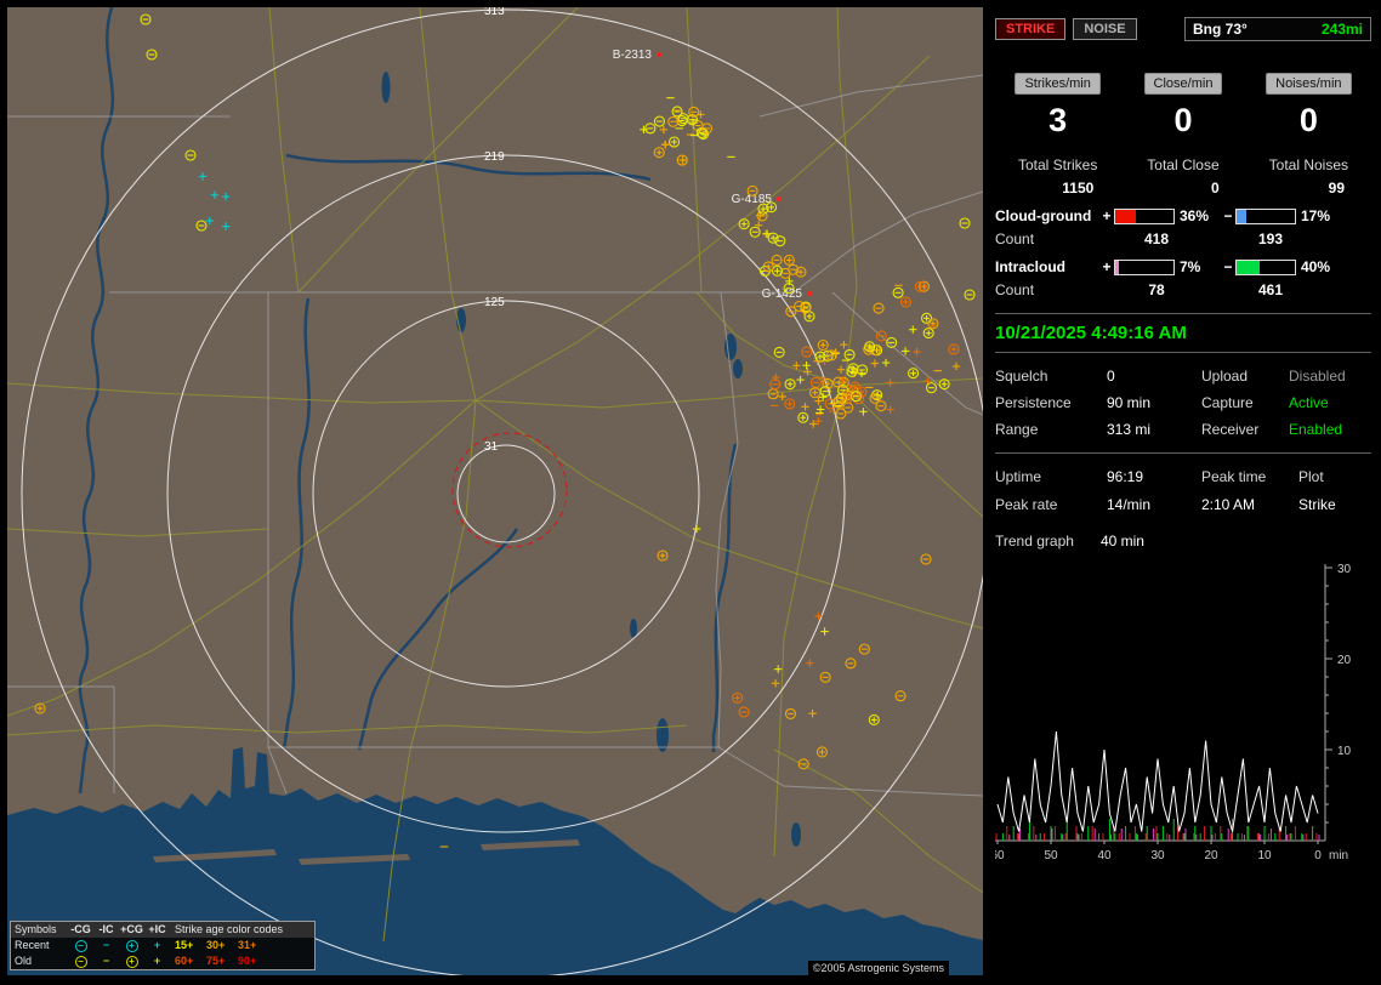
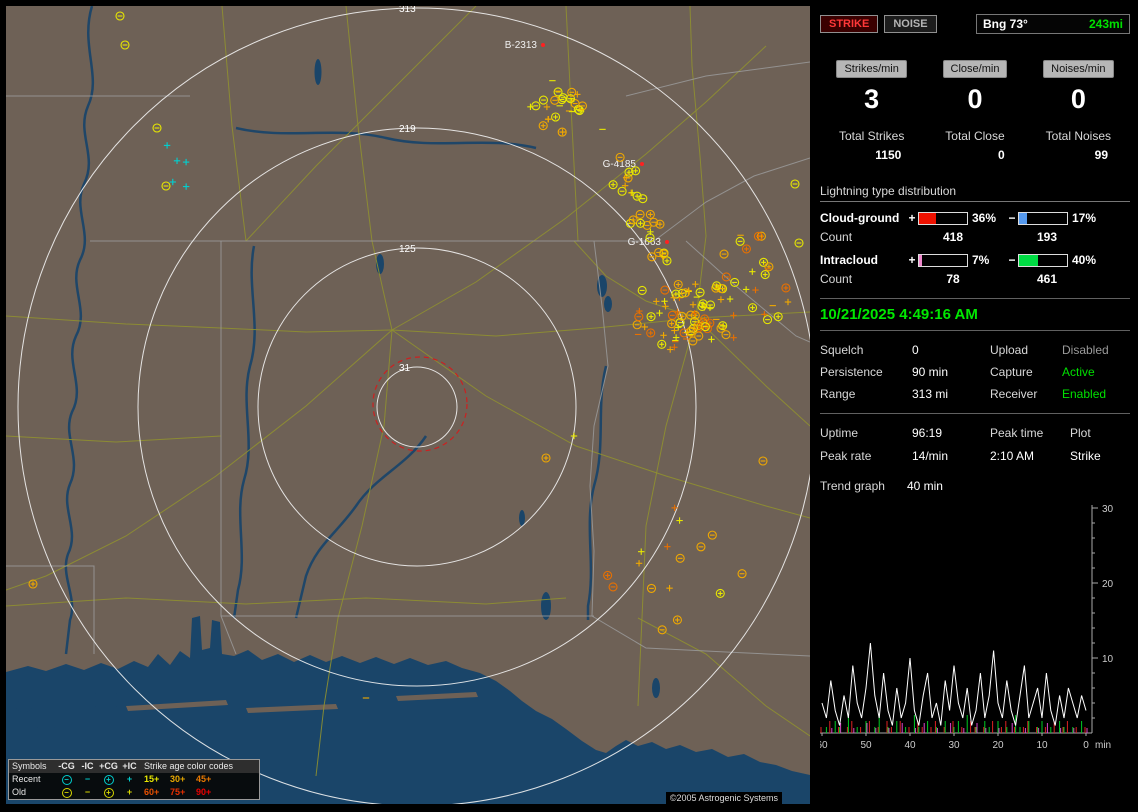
  313
  219
  125
  31
  B-2313
  G-4185
- G-1425
+ G-1663
  Symbols
  -CG
  -IC
  +CG
  +IC
  Strike age color codes
  Recent
  −
  −
  +
  +
- 15+ 30+ 31+
+ 15+ 30+ 45+
  Old
  −
  −
  +
  +
  60+ 75+ 90+
  ©2005 Astrogenic Systems
  STRIKE
  NOISE
  Bng 73°
  243mi
  Strikes/min
  3
  Close/min
  0
  Noises/min
  0
  Total Strikes
  1150
  Total Close
  0
  Total Noises
  99
+ Lightning type distribution
  Cloud-ground
  +
  36%
  −
  17%
  Count
  418
  193
  Intracloud
  +
  7%
  −
  40%
  Count
  78
  461
  10/21/2025 4:49:16 AM
  Squelch
  0
  Upload
  Disabled
  Persistence
  90 min
  Capture
  Active
  Range
  313 mi
  Receiver
  Enabled
  Uptime
  96:19
  Peak time
  Plot
  Peak rate
  14/min
  2:10 AM
  Strike
  Trend graph
  40 min
  10
  20
  30
  60
  50
  40
  30
  20
  10
  0
  min
